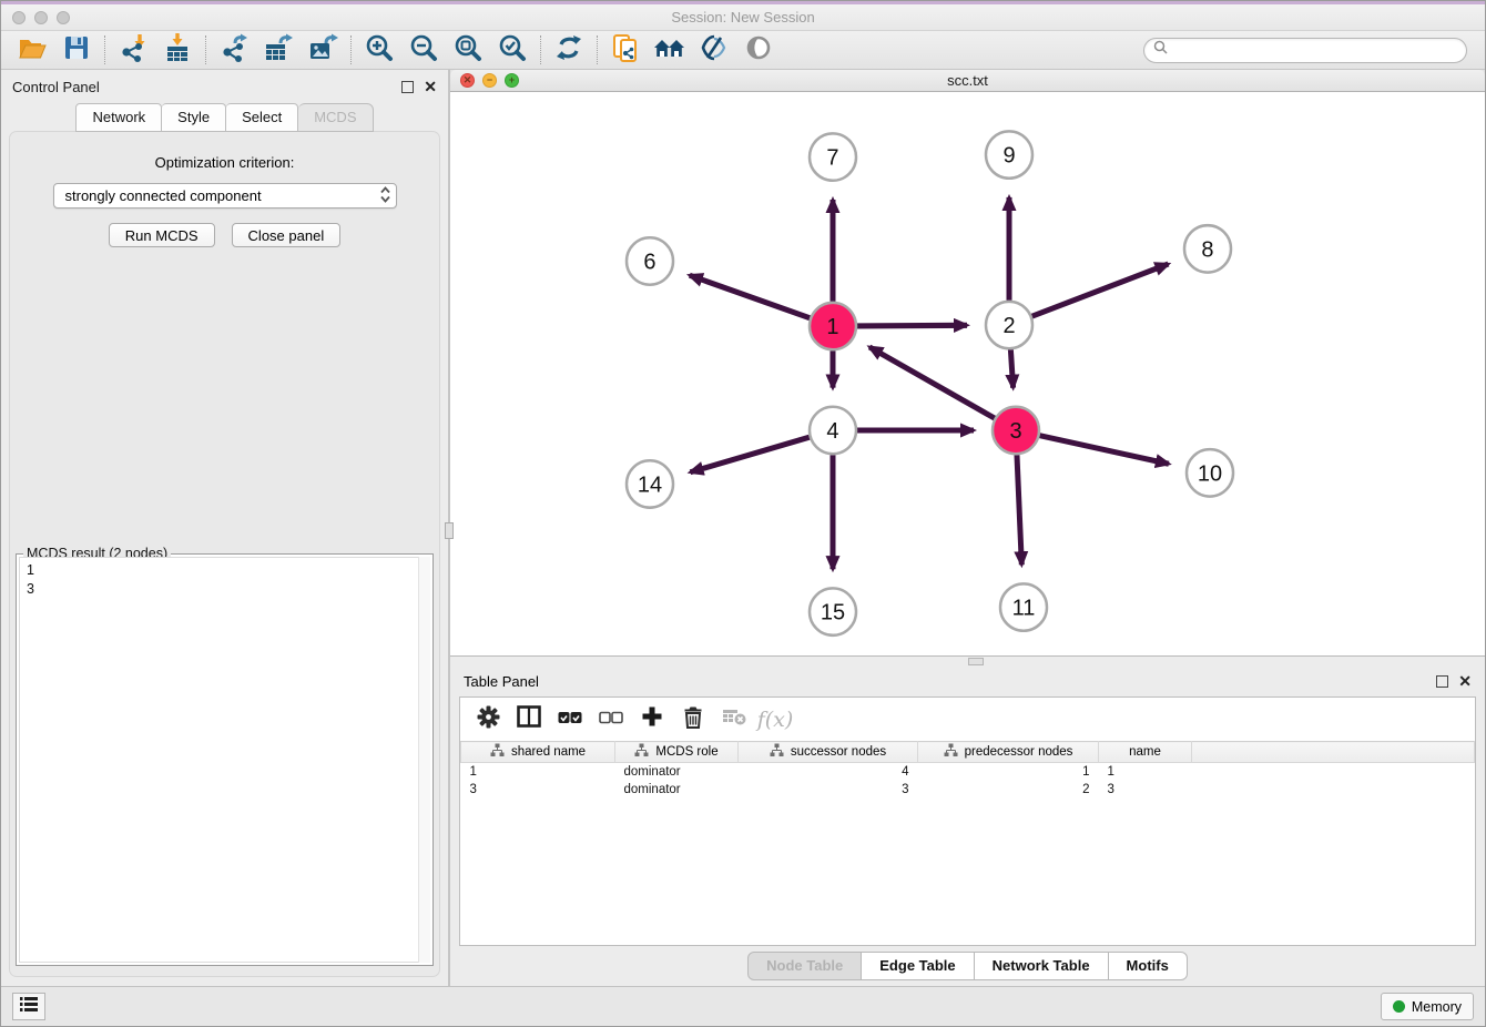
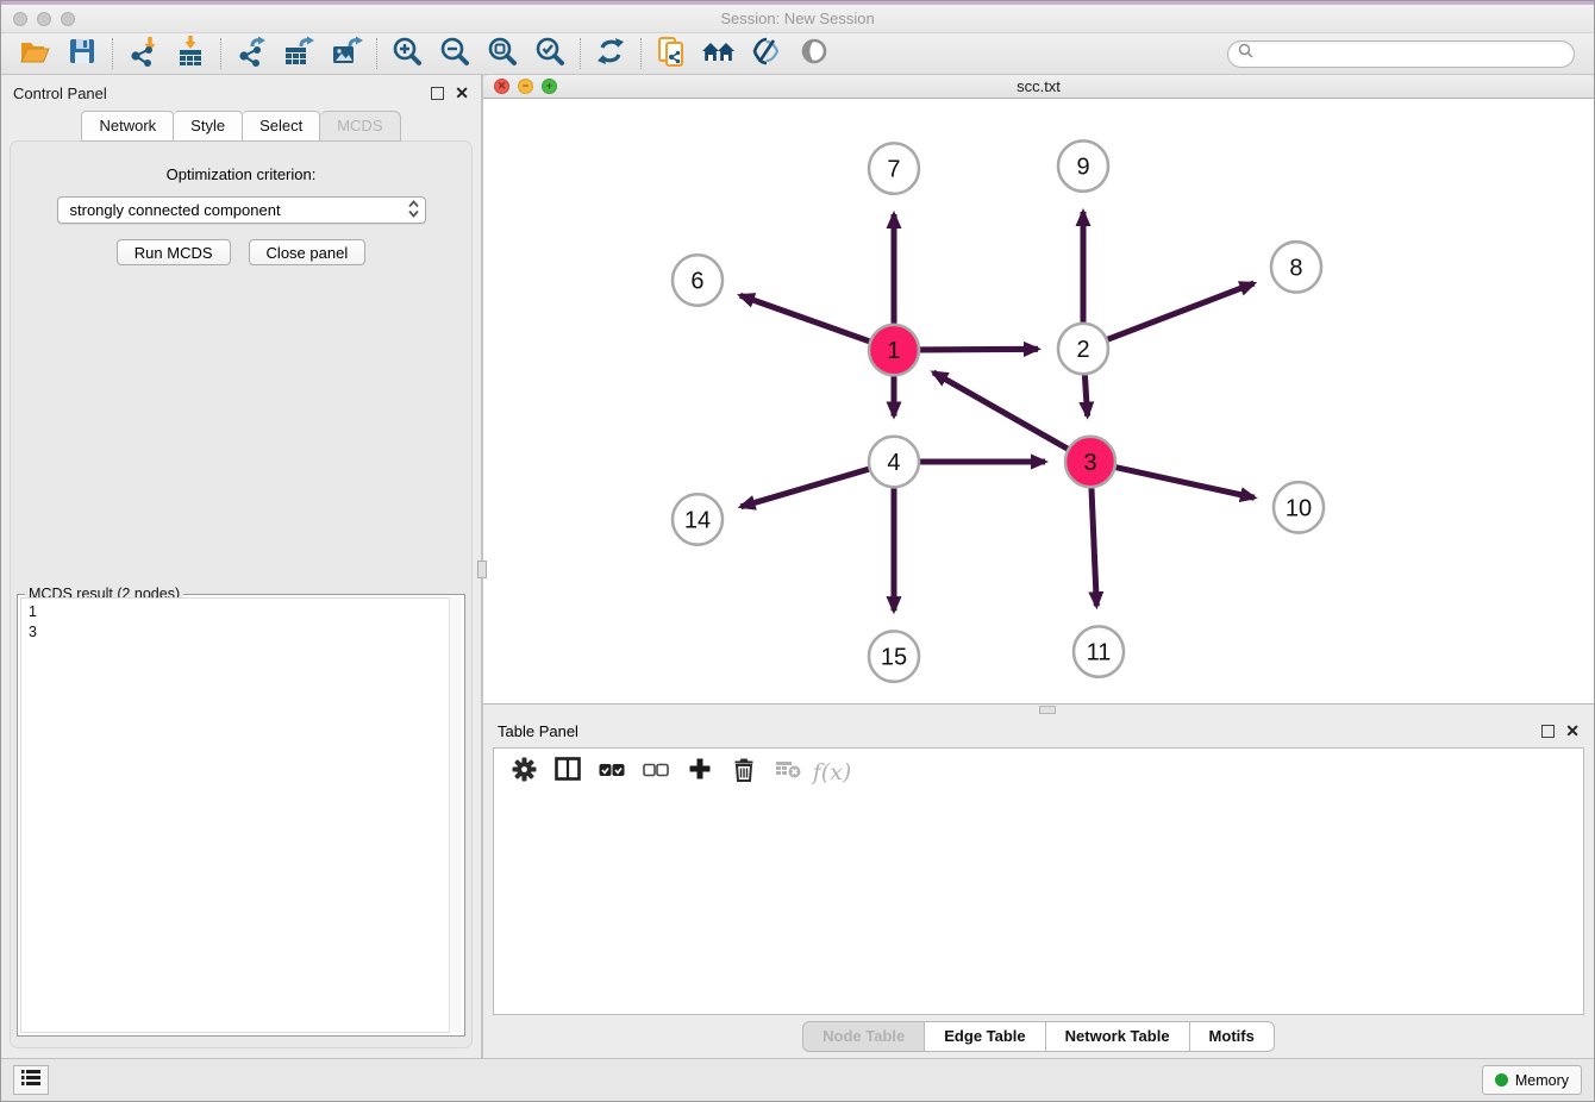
  Session: New Session
  Control Panel
  ✕
  Network
  Style
  Select
  MCDS
  Optimization criterion:
  strongly connected component
  Run MCDS
  Close panel
  MCDS result (2 nodes)
  1
  3
  ✕
  −
  +
  scc.txt
  1
  2
  3
  4
  6
  7
  8
  9
  10
  11
  14
  15
  Table Panel
  ✕
  f(x)
- shared name	MCDS role	successor nodes	predecessor nodes	name
- 1	dominator	4	1	1
- 3	dominator	3	2	3
  Node Table
  Edge Table
  Network Table
  Motifs
  Memory
